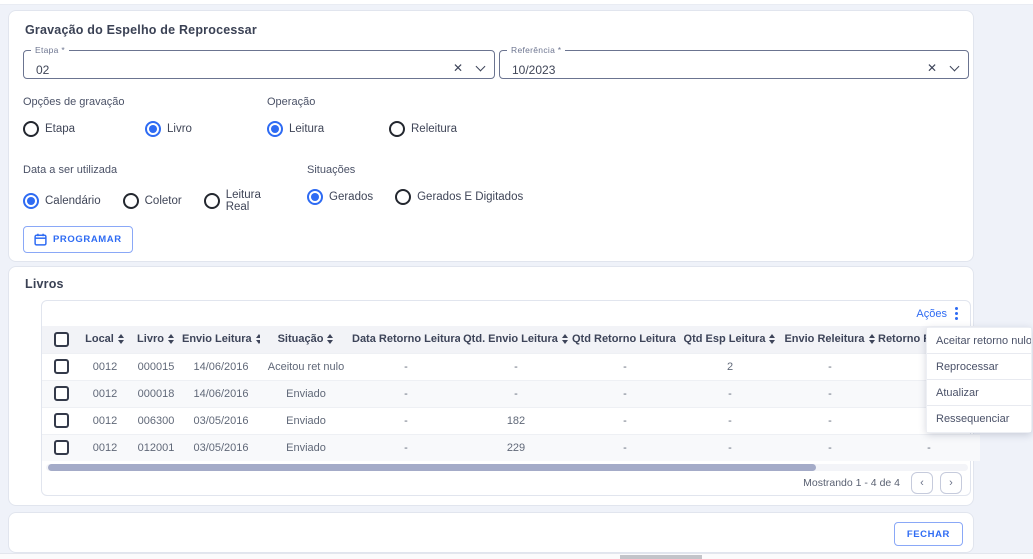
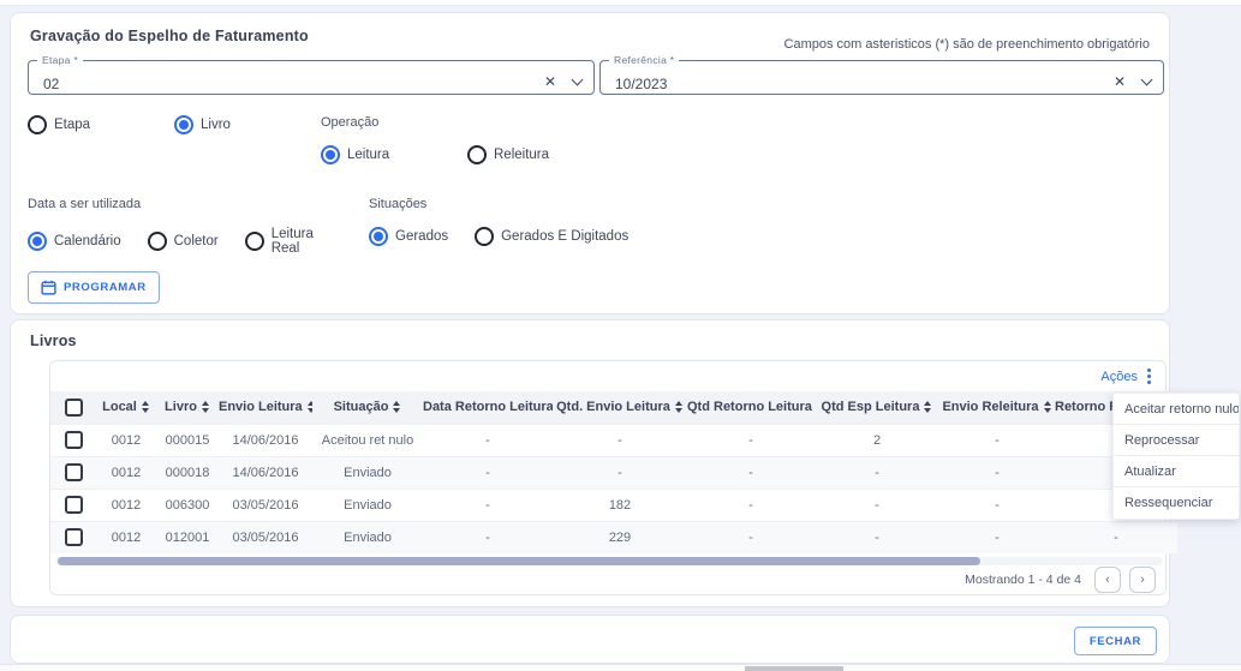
- Gravação do Espelho de Reprocessar
+ Gravação do Espelho de Faturamento
+ Campos com asteristicos (*) são de preenchimento obrigatório
  Etapa *
  02
  ✕
  Referência *
  10/2023
  ✕
- Opções de gravação
  Etapa
  Livro
  Operação
  Leitura
  Releitura
  Data a ser utilizada
  Calendário
  Coletor
  Leitura Real
  Situações
  Gerados
  Gerados E Digitados
  PROGRAMAR
  Livros
  Ações
  	Local	Livro	Envio Leitura	Situação	Data Retorno Leitura	Qtd. Envio Leitura	Qtd Retorno Leitura	Qtd Esp Leitura	Envio Releitura	Retorno
  	0012	000015	14/06/2016	Aceitou ret nulo	-	-	-	2	-
  	0012	000018	14/06/2016	Enviado	-	-	-	-	-
  	0012	006300	03/05/2016	Enviado	-	182	-	-	-
  	0012	012001	03/05/2016	Enviado	-	229	-	-	-	-
  Mostrando 1 - 4 de 4
  ‹
  ›
  Aceitar retorno nulo
  Reprocessar
  Atualizar
  Ressequenciar
  FECHAR
